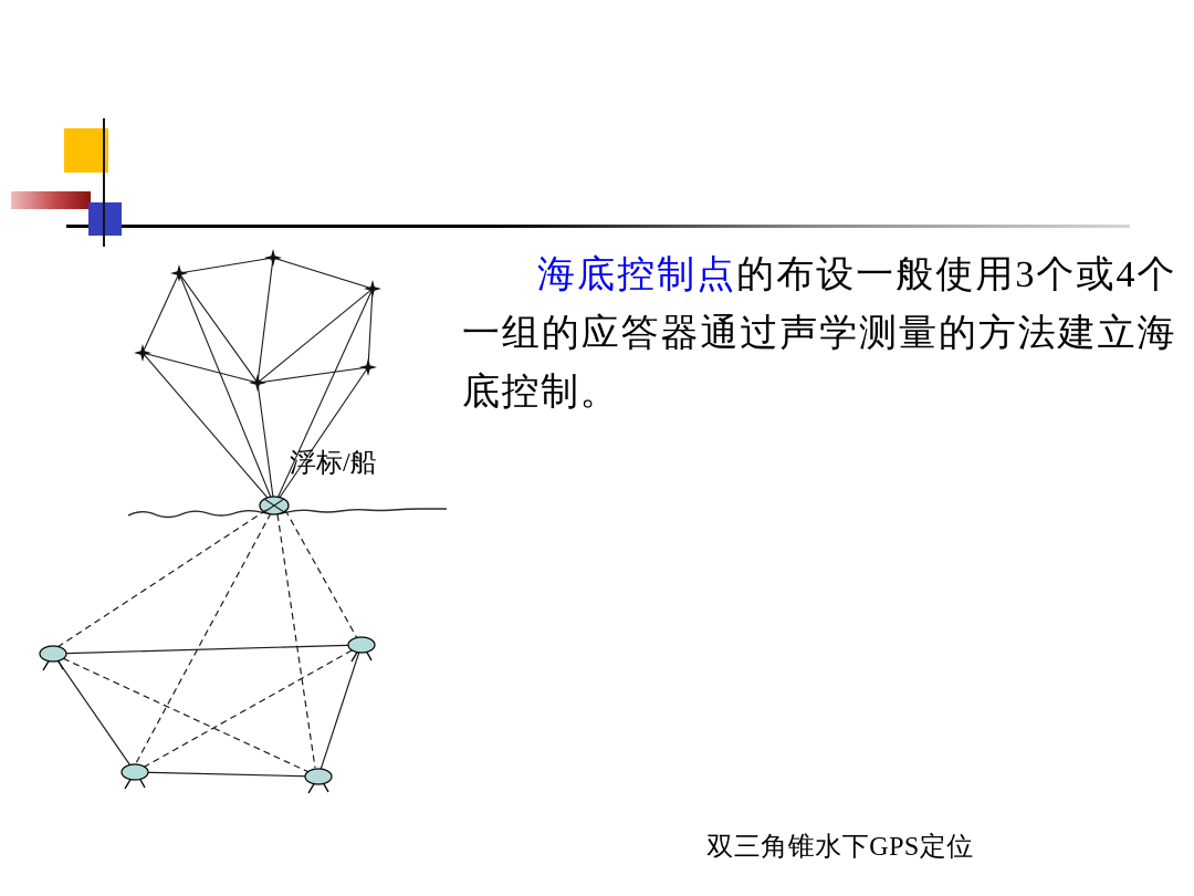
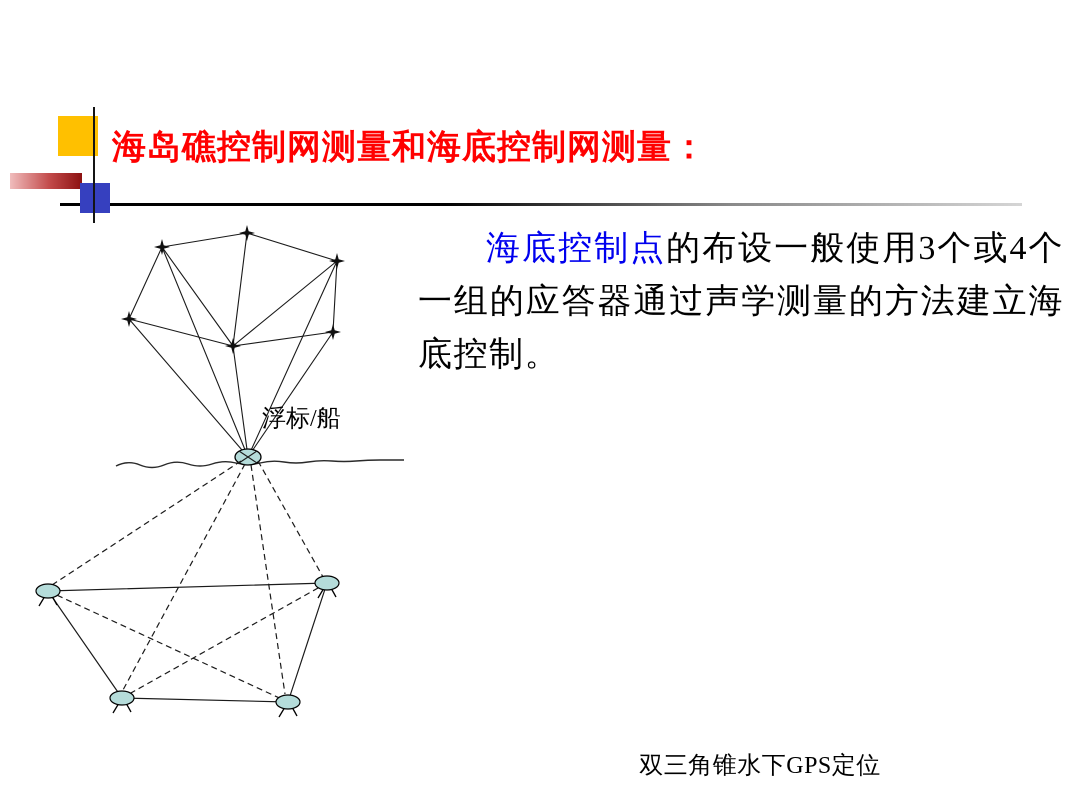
+ 海岛礁控制网测量和海底控制网测量：
  海底控制点的布设一般使用3个或4个一组的应答器通过声学测量的方法建立海底控制。
  浮标/船
  双三角锥水下GPS定位
